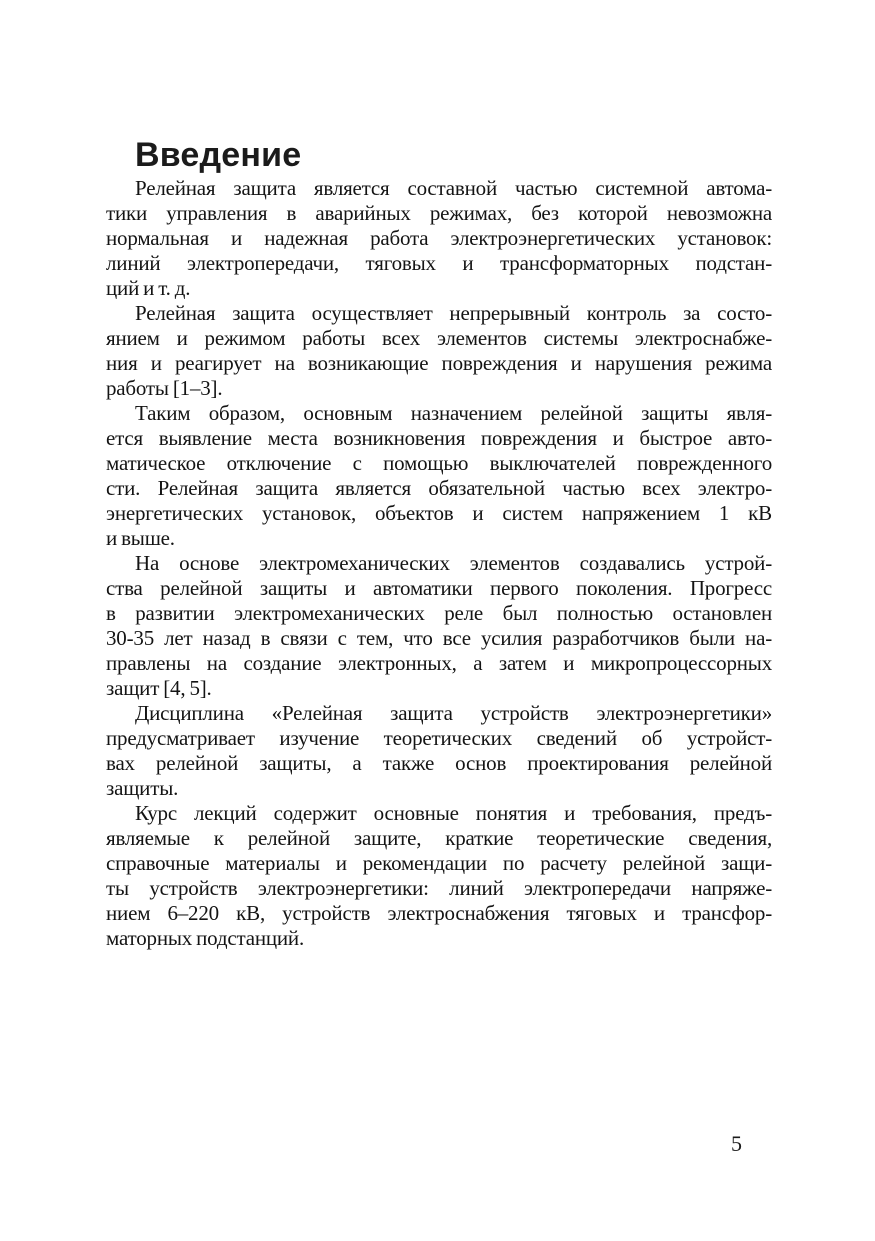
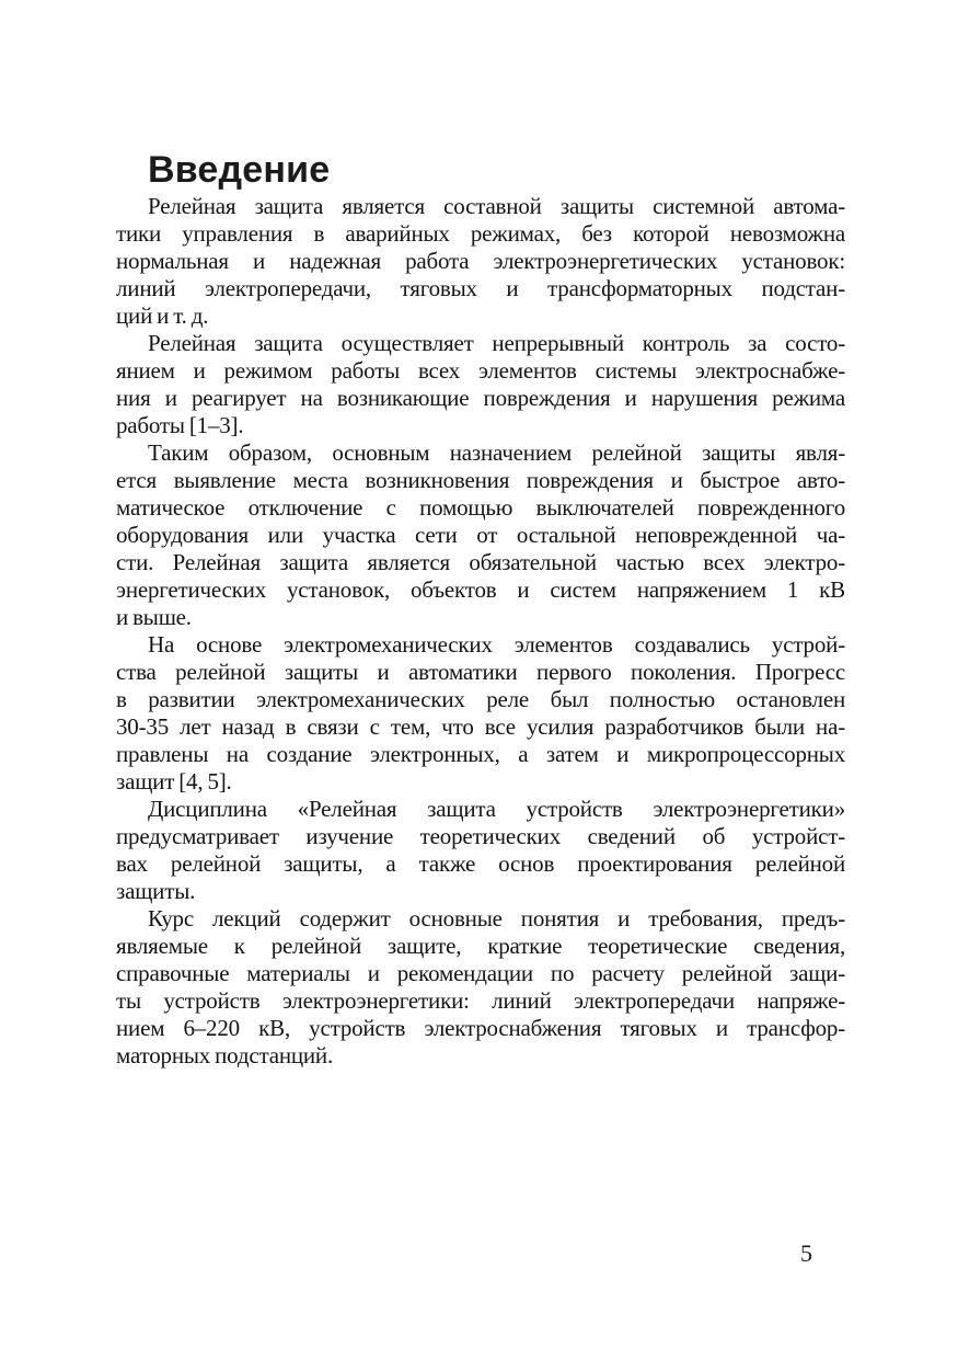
  Введение
- Релейная защита является составной частью системной автома-
+ Релейная защита является составной защиты системной автома-
  тики управления в аварийных режимах, без которой невозможна
  нормальная и надежная работа электроэнергетических установок:
  линий электропередачи, тяговых и трансформаторных подстан-
  ций и т. д.
  Релейная защита осуществляет непрерывный контроль за состо-
  янием и режимом работы всех элементов системы электроснабже-
  ния и реагирует на возникающие повреждения и нарушения режима
  работы [1–3].
  Таким образом, основным назначением релейной защиты явля-
  ется выявление места возникновения повреждения и быстрое авто-
  матическое отключение с помощью выключателей поврежденного
+ оборудования или участка сети от остальной неповрежденной ча-
  сти. Релейная защита является обязательной частью всех электро-
  энергетических установок, объектов и систем напряжением 1 кВ
  и выше.
  На основе электромеханических элементов создавались устрой-
  ства релейной защиты и автоматики первого поколения. Прогресс
  в развитии электромеханических реле был полностью остановлен
  30-35 лет назад в связи с тем, что все усилия разработчиков были на-
  правлены на создание электронных, а затем и микропроцессорных
  защит [4, 5].
  Дисциплина «Релейная защита устройств электроэнергетики»
  предусматривает изучение теоретических сведений об устройст-
  вах релейной защиты, а также основ проектирования релейной
  защиты.
  Курс лекций содержит основные понятия и требования, предъ-
  являемые к релейной защите, краткие теоретические сведения,
  справочные материалы и рекомендации по расчету релейной защи-
  ты устройств электроэнергетики: линий электропередачи напряже-
  нием 6–220 кВ, устройств электроснабжения тяговых и трансфор-
  маторных подстанций.
  5
